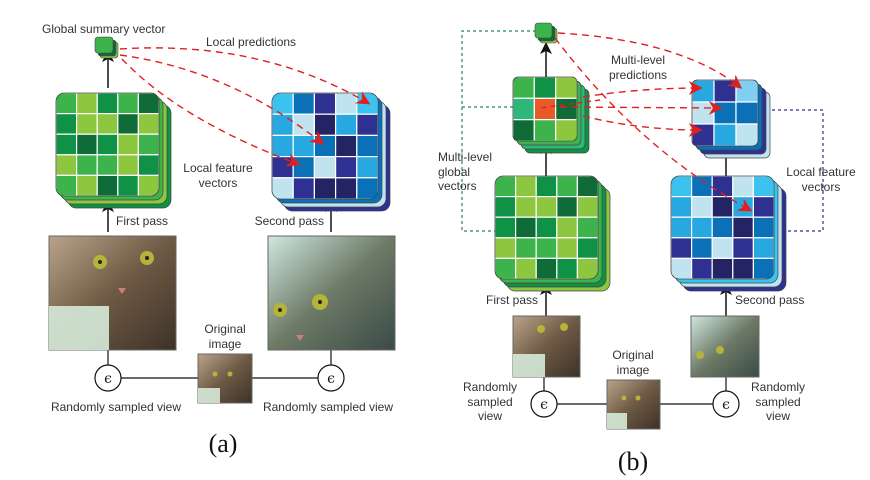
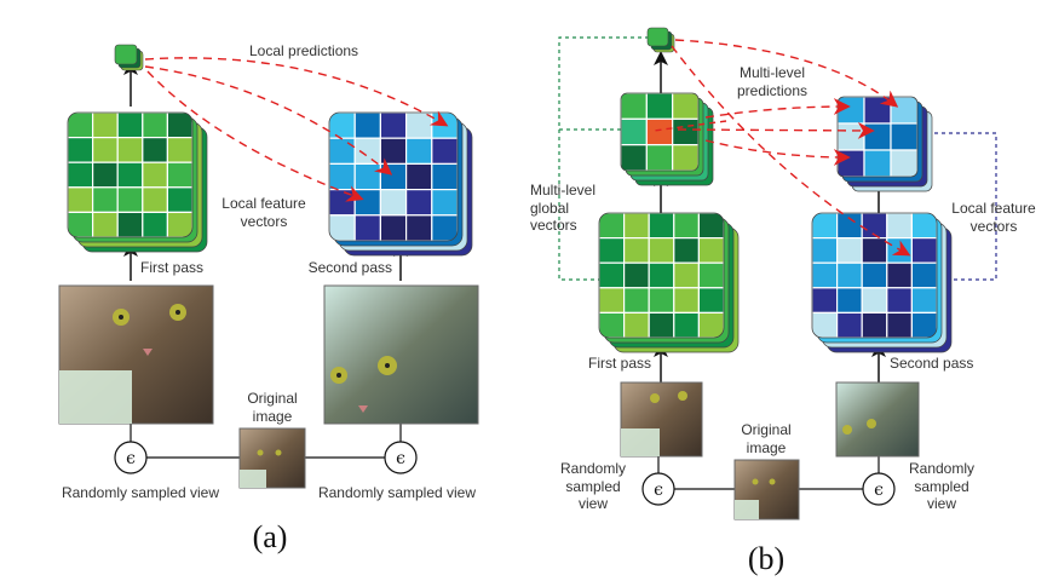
  ϵ
  ϵ
- Global summary vector
  Local predictions
  Local feature
  vectors
  First pass
  Second pass
  Original
  image
  Randomly sampled view
  Randomly sampled view
  (a)
  ϵ
  ϵ
  Multi-level
  predictions
  Multi-level
  global
  vectors
  Local feature
  vectors
  First pass
  Second pass
  Original
  image
  Randomly
  sampled
  view
  Randomly
  sampled
  view
  (b)
